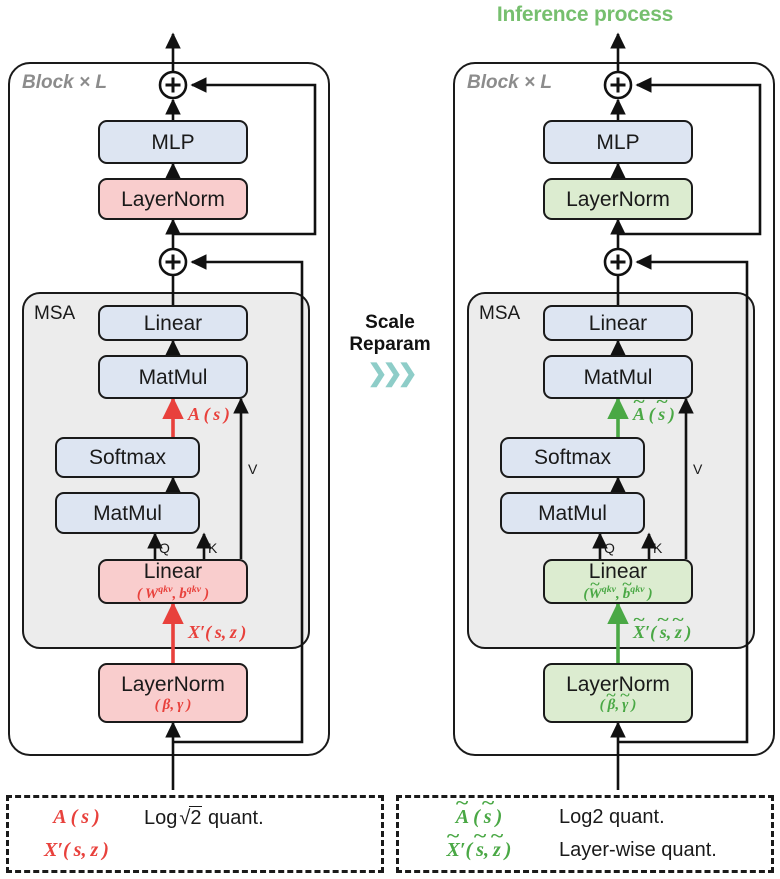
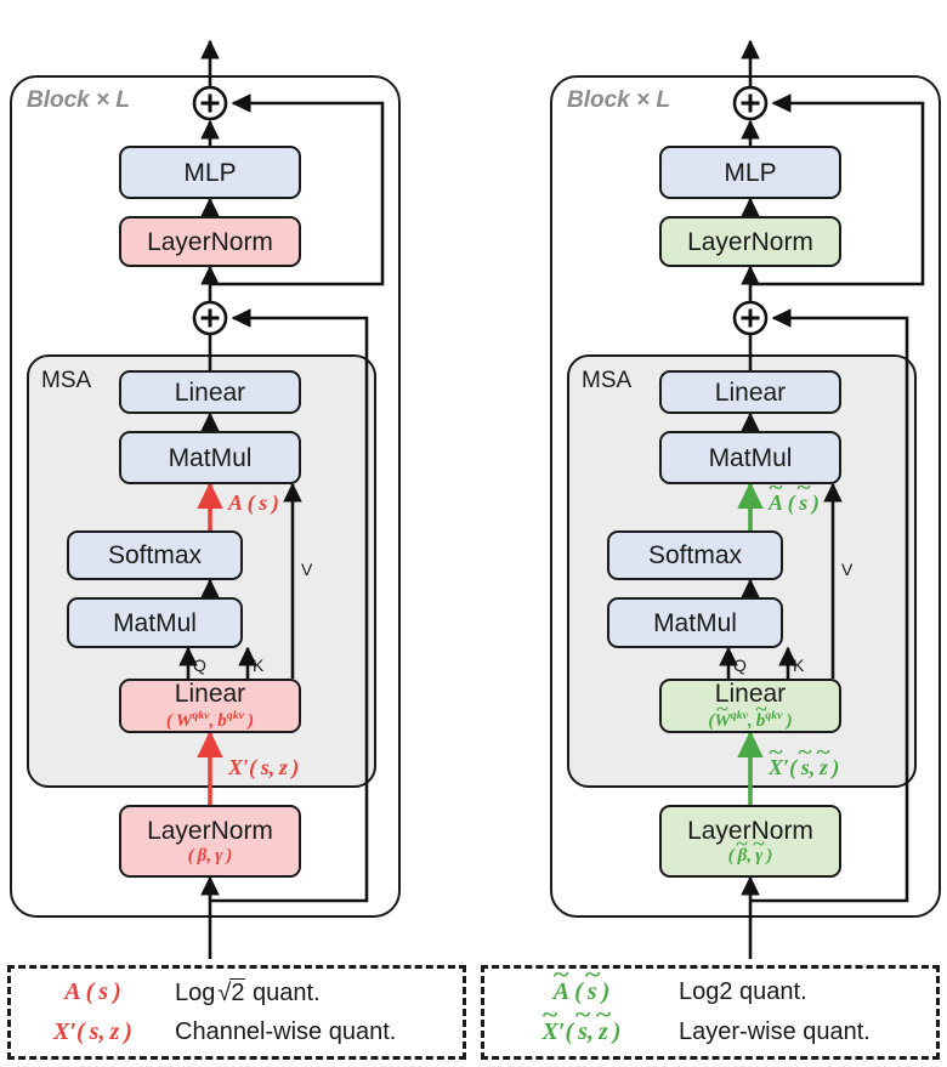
- Inference process
  Block × L
  Block × L
  MSA
  MSA
  MLP
  LayerNorm
  Linear
  MatMul
  Softmax
  MatMul
  Linear
  ( Wqkv, bqkv )
  LayerNorm
  ( β, γ )
  A ( s )
  X′( s, z )
  Q
  K
  V
  MLP
  LayerNorm
  Linear
  MatMul
  Softmax
  MatMul
  Linear
  (Wqkv, bqkv )
  LayerNorm
  ( β, γ )
  A ( s )
  X′( s, z )
  Q
  K
  V
- Scale
- Reparam
- ❯❯❯
  A ( s )
  Log√2 quant.
  X′( s, z )
+ Channel-wise quant.
  A ( s )
  Log2 quant.
  X′( s, z )
  Layer-wise quant.
